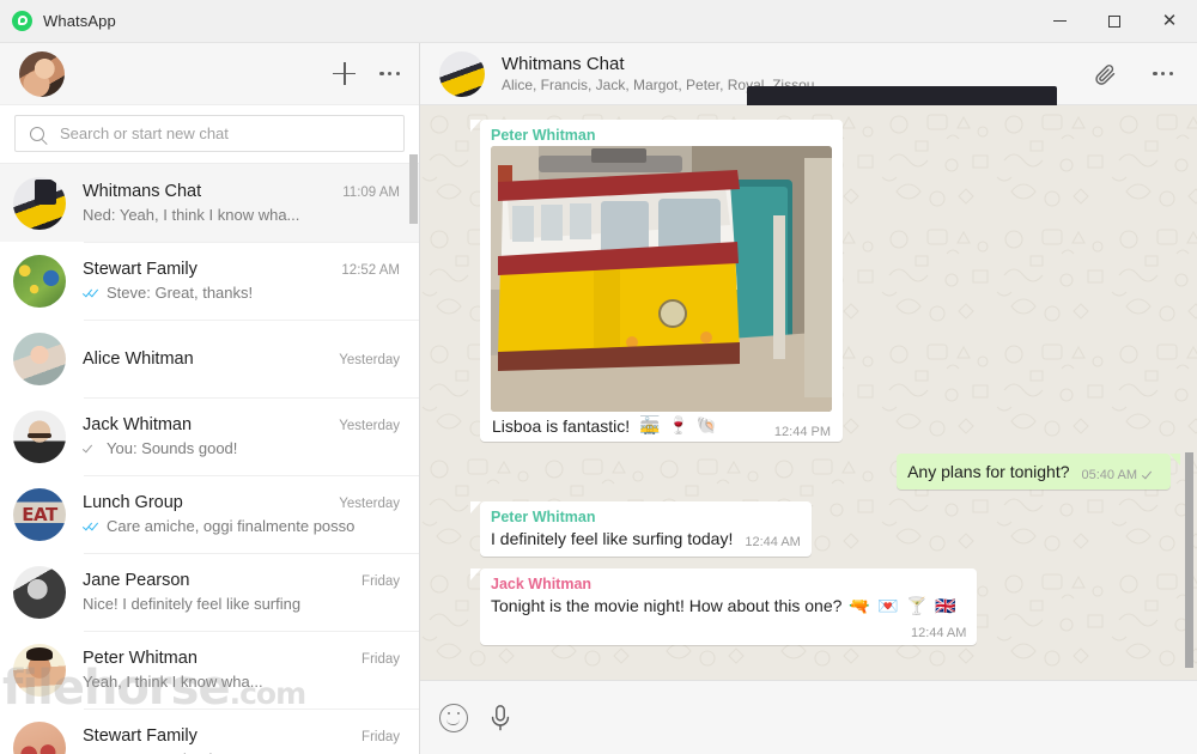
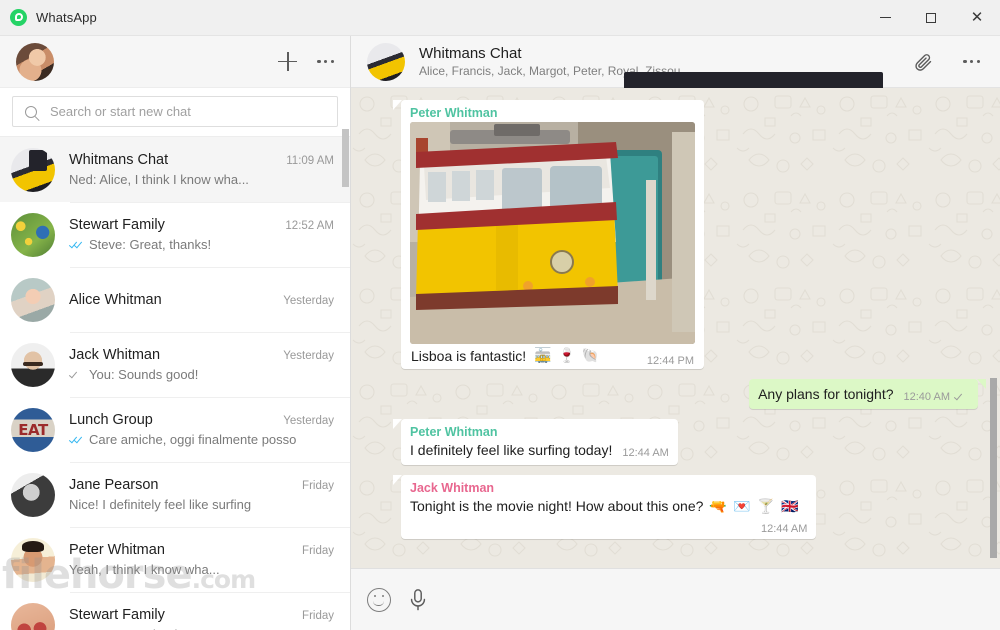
  WhatsApp
  ✕
  Search or start new chat
  Whitmans Chat
  11:09 AM
- Ned: Yeah, I think I know wha...
+ Ned: Alice, I think I know wha...
  Stewart Family
  12:52 AM
  Steve: Great, thanks!
  Alice Whitman
  Yesterday
  Jack Whitman
  Yesterday
  You: Sounds good!
  Lunch Group
  Yesterday
  Care amiche, oggi finalmente posso
  Jane Pearson
  Friday
  Nice! I definitely feel like surfing
  Peter Whitman
  Friday
  Yeah, I think I know wha...
  Stewart Family
  Friday
  filehorse.com
  Whitmans Chat
  Alice, Francis, Jack, Margot, Peter, Ro
  Peter Whitman
  Lisboa is fantastic!
  🚋 🍷 🐚
  12:44 PM
  Any plans for tonight?
- 05:40 AM
+ 12:40 AM
  Peter Whitman
  I definitely feel like surfing today!
  12:44 AM
  Jack Whitman
  Tonight is the movie night! How about this one? 🔫 💌 🍸 🇬🇧
  12:44 AM
